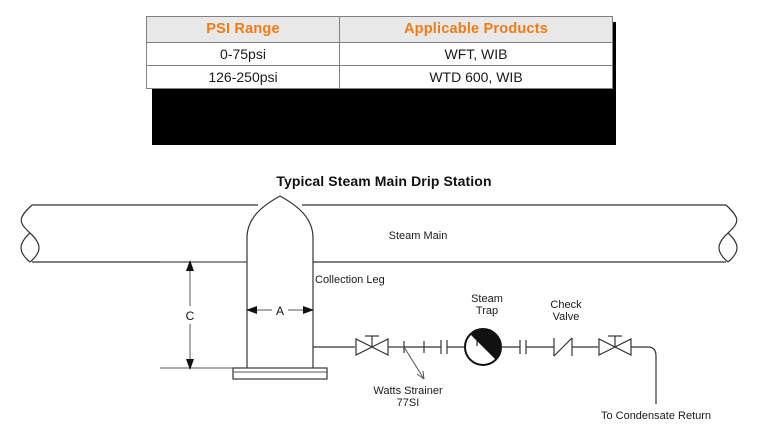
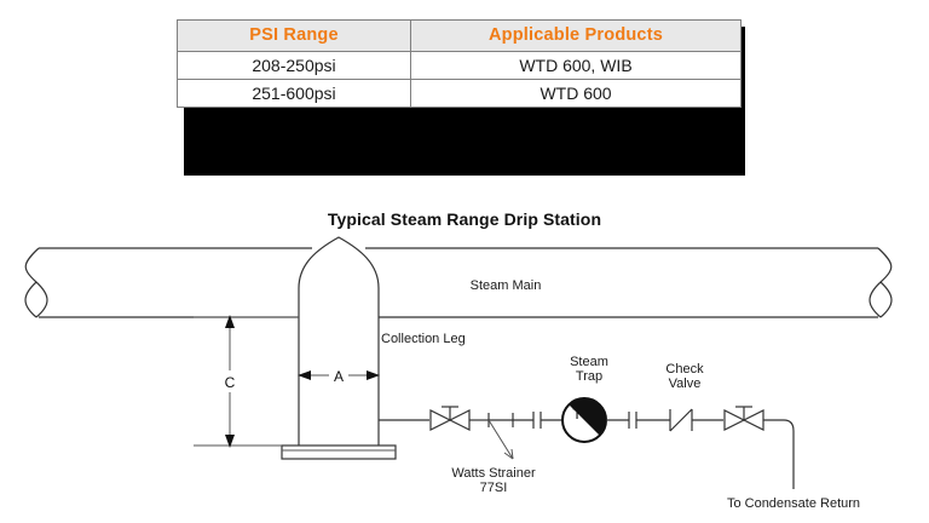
  PSI Range	Applicable Products
- 0-75psi	WFT, WIB
- 126-250psi	WTD 600, WIB
+ 208-250psi	WTD 600, WIB
+ 251-600psi	WTD 600
- Typical Steam Main Drip Station
+ Typical Steam Range Drip Station
  Steam Main
  C
  A
  Collection Leg
  Watts Strainer
  77SI
  T
  Steam
  Trap
  Check
  Valve
  To Condensate Return
